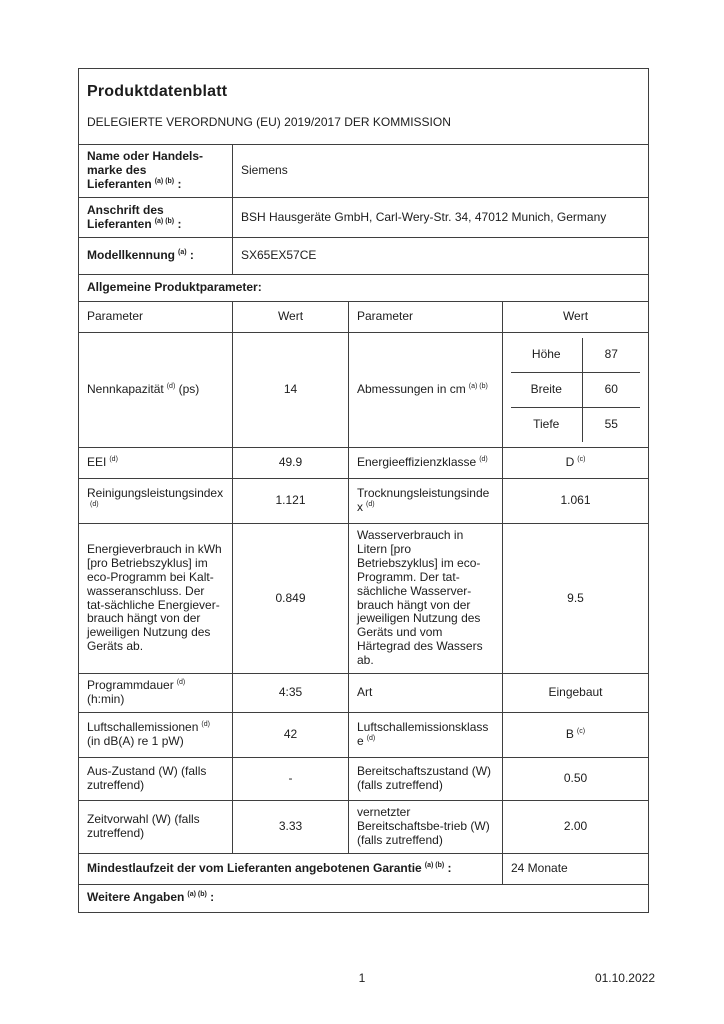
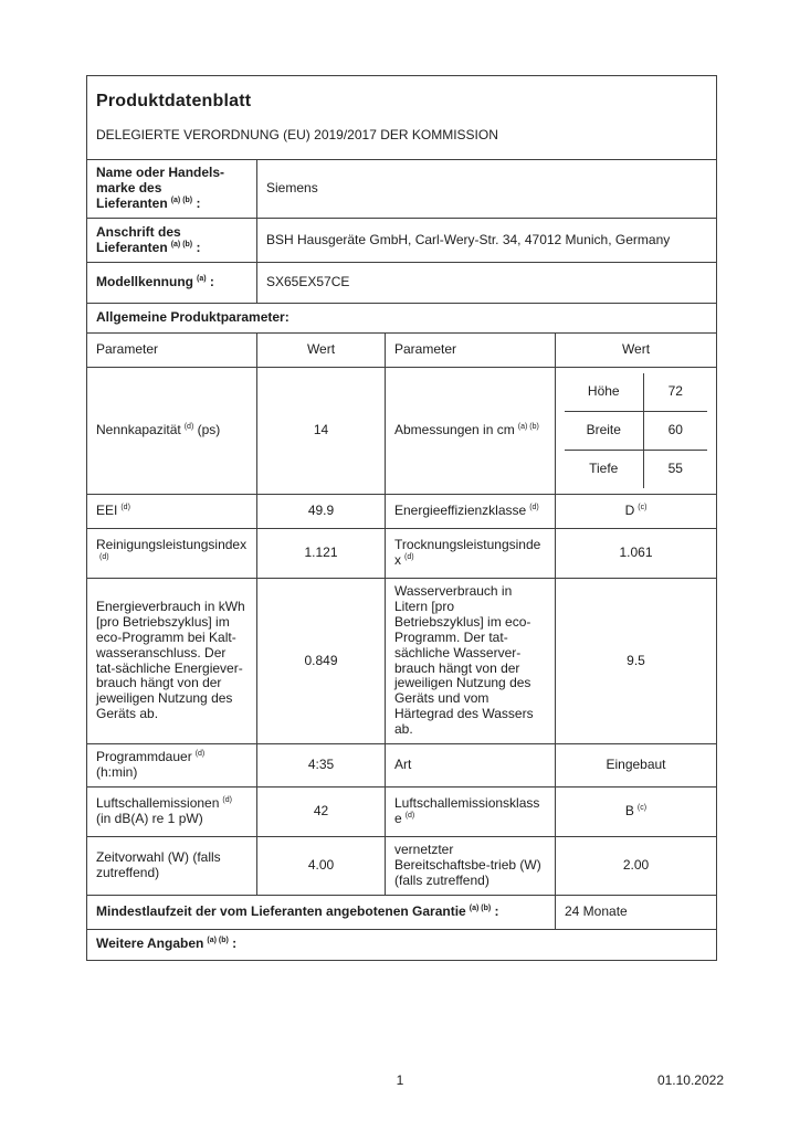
  Produktdatenblatt DELEGIERTE VERORDNUNG (EU) 2019/2017 DER KOMMISSION
  Name oder Handels-marke des Lieferanten :	Siemens
  Anschrift des Lieferanten :	BSH Hausgeräte GmbH, Carl-Wery-Str. 34, 47012 Munich, Germany
  Modellkennung :	SX65EX57CE
  Allgemeine Produktparameter:
  Parameter	Wert	Parameter	Wert
  Nennkapazität (ps)	14	Abmessungen in cm
- Höhe	87
+ Höhe	72
  Breite	60
  Tiefe	55
  EEI	49.9	Energieeffizienzklasse	D
  Reinigungsleistungsindex	1.121	Trocknungsleistungsindex	1.061
  Energieverbrauch in kWh [pro Betriebszyklus] im eco-Programm bei Kalt-wasseranschluss. Der tat-sächliche Energiever-brauch hängt von der jeweiligen Nutzung des Geräts ab.	0.849	Wasserverbrauch in Litern [pro Betriebszyklus] im eco-Programm. Der tat-sächliche Wasserver-brauch hängt von der jeweiligen Nutzung des Geräts und vom Härtegrad des Wassers ab.	9.5
  Programmdauer (h:min)	4:35	Art	Eingebaut
  Luftschallemissionen (in dB(A) re 1 pW)	42	Luftschallemissionsklasse	B
- Aus-Zustand (W) (falls zutreffend)	-	Bereitschaftszustand (W) (falls zutreffend)	0.50
- Zeitvorwahl (W) (falls zutreffend)	3.33	vernetzter Bereitschaftsbe-trieb (W) (falls zutreffend)	2.00
+ Zeitvorwahl (W) (falls zutreffend)	4.00	vernetzter Bereitschaftsbe-trieb (W) (falls zutreffend)	2.00
  Mindestlaufzeit der vom Lieferanten angebotenen Garantie :	24 Monate
  Weitere Angaben :
  1
  01.10.2022
